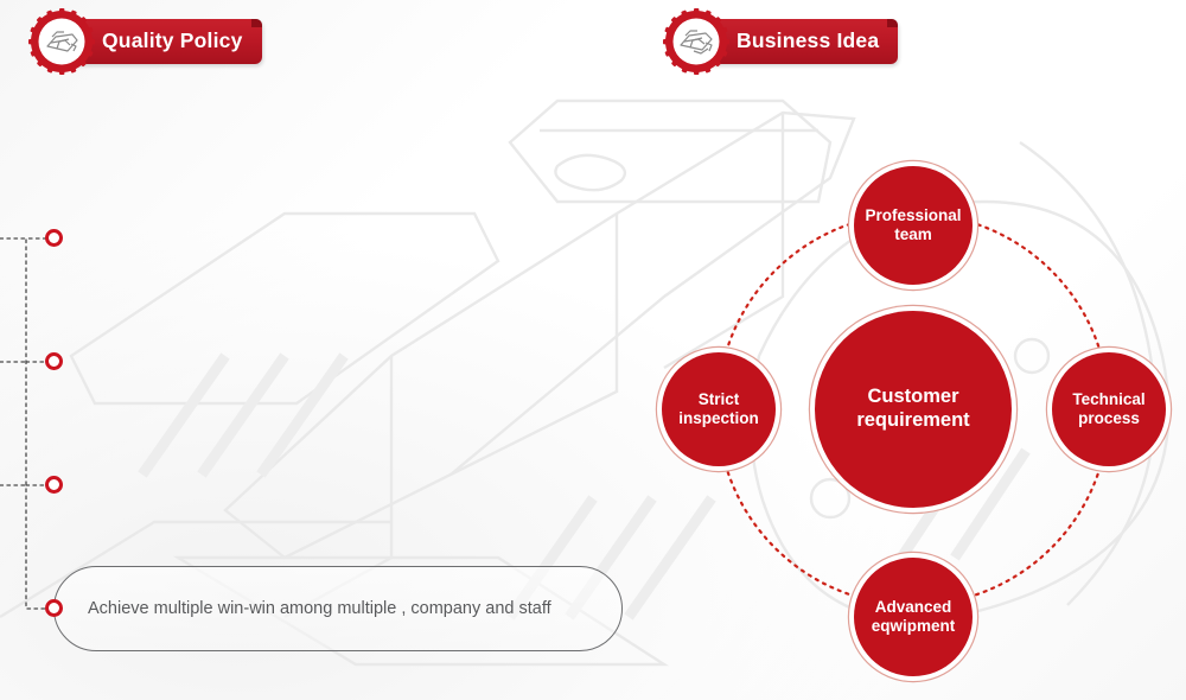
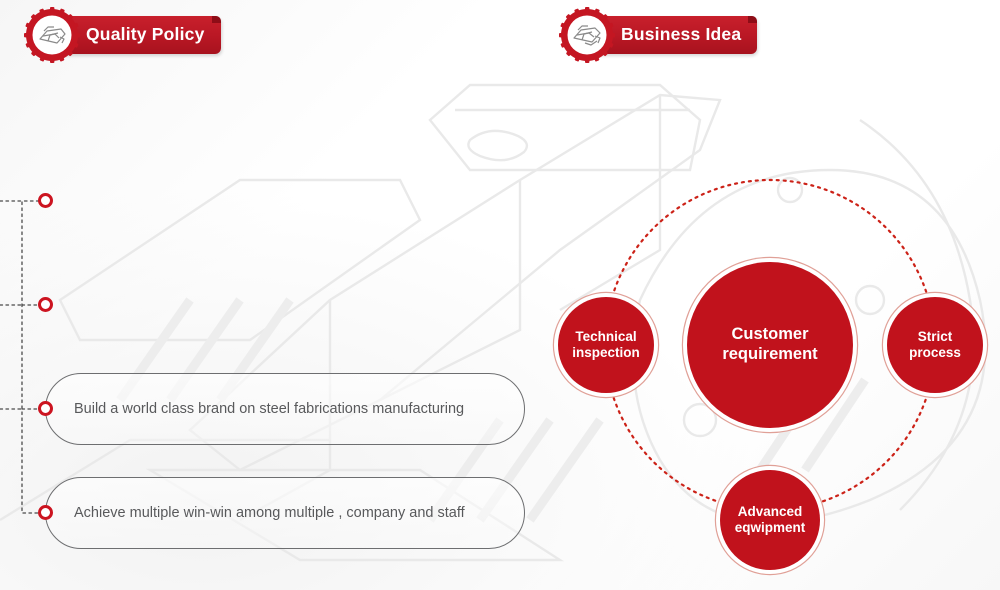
  Quality Policy
  Business Idea
+ Build a world class brand on steel fabrications manufacturing
  Achieve multiple win-win among multiple , company and staff
  Customer
  requirement
- Professional
- team
- Technical
+ Strict
  process
  Advanced
  eqwipment
- Strict
+ Technical
  inspection
